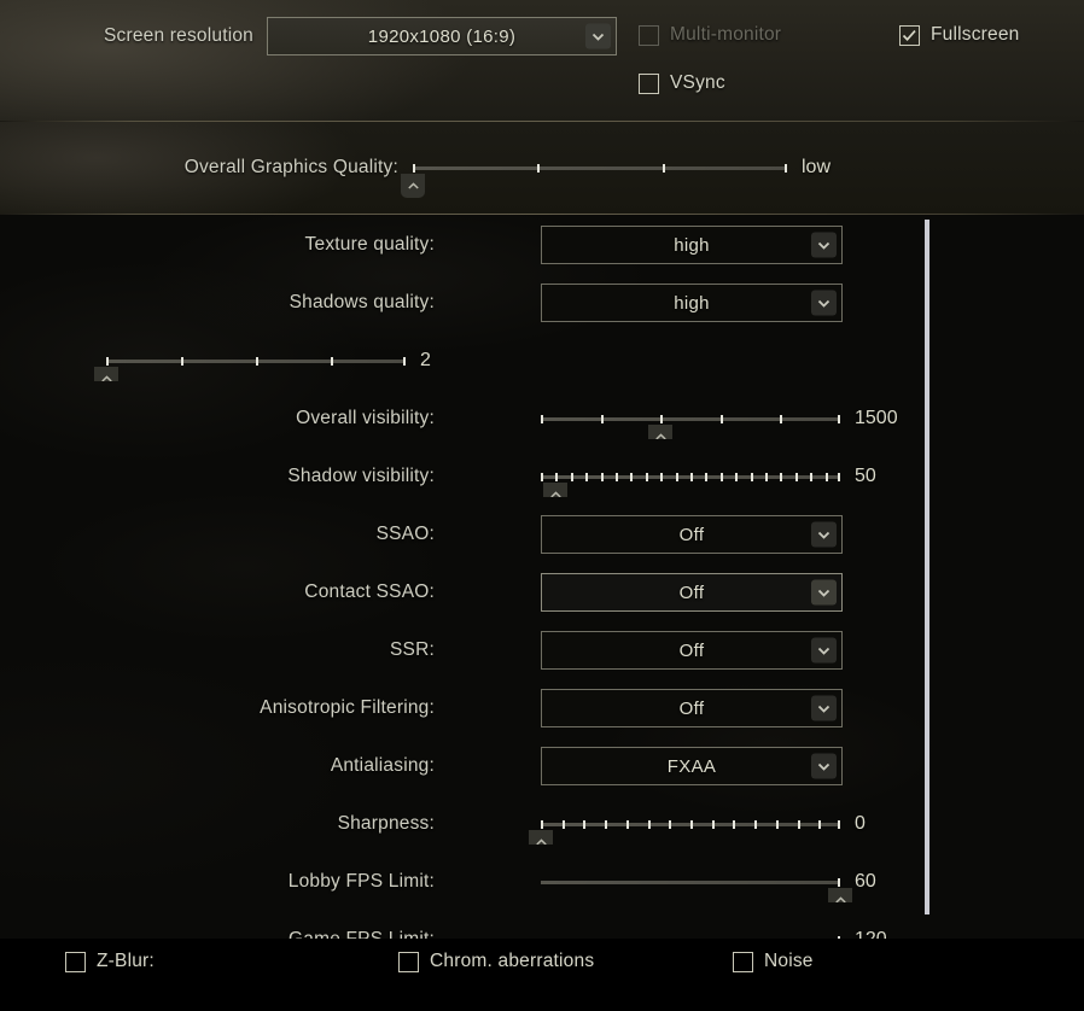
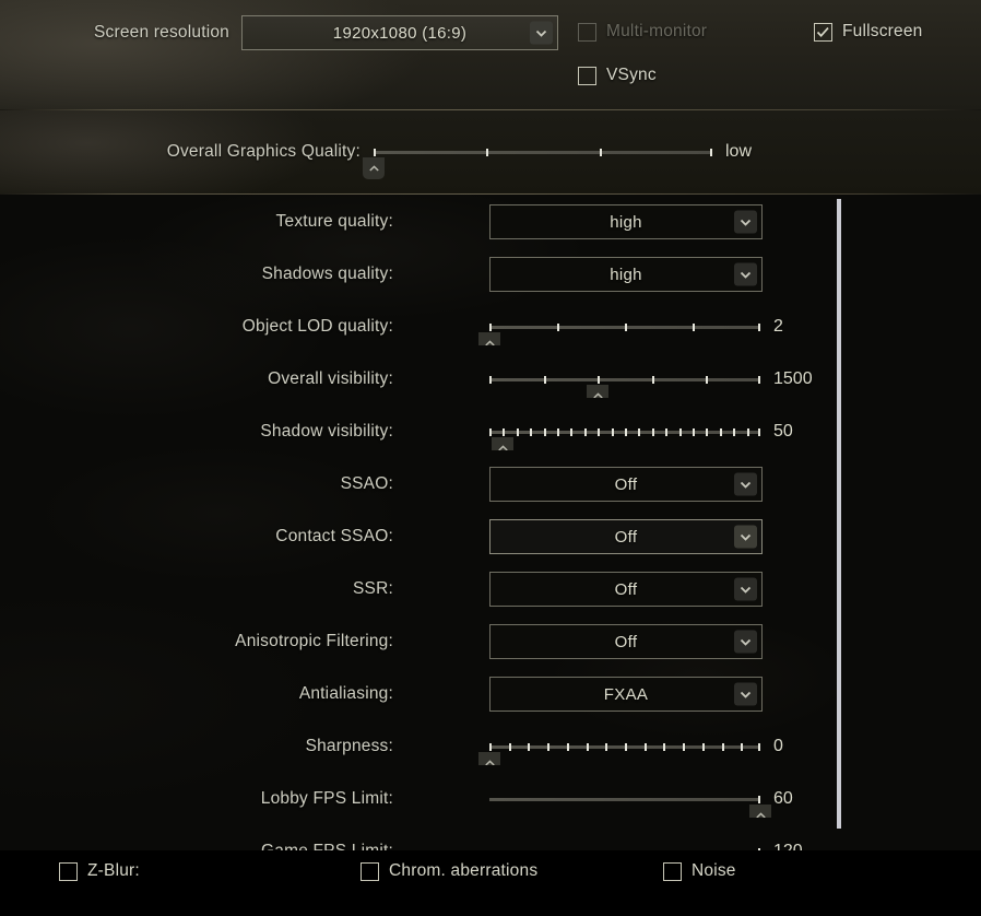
  Screen resolution
  1920x1080 (16:9)
  Multi-monitor
  Fullscreen
  VSync
  Overall Graphics Quality:
  low
  Texture quality:
  high
  Shadows quality:
  high
+ Object LOD quality:
  2
  Overall visibility:
  1500
  Shadow visibility:
  50
  SSAO:
  Off
  Contact SSAO:
  Off
  SSR:
  Off
  Anisotropic Filtering:
  Off
  Antialiasing:
  FXAA
  Sharpness:
  0
  Lobby FPS Limit:
  60
  Z-Blur:
  Chrom. aberrations
  Noise
